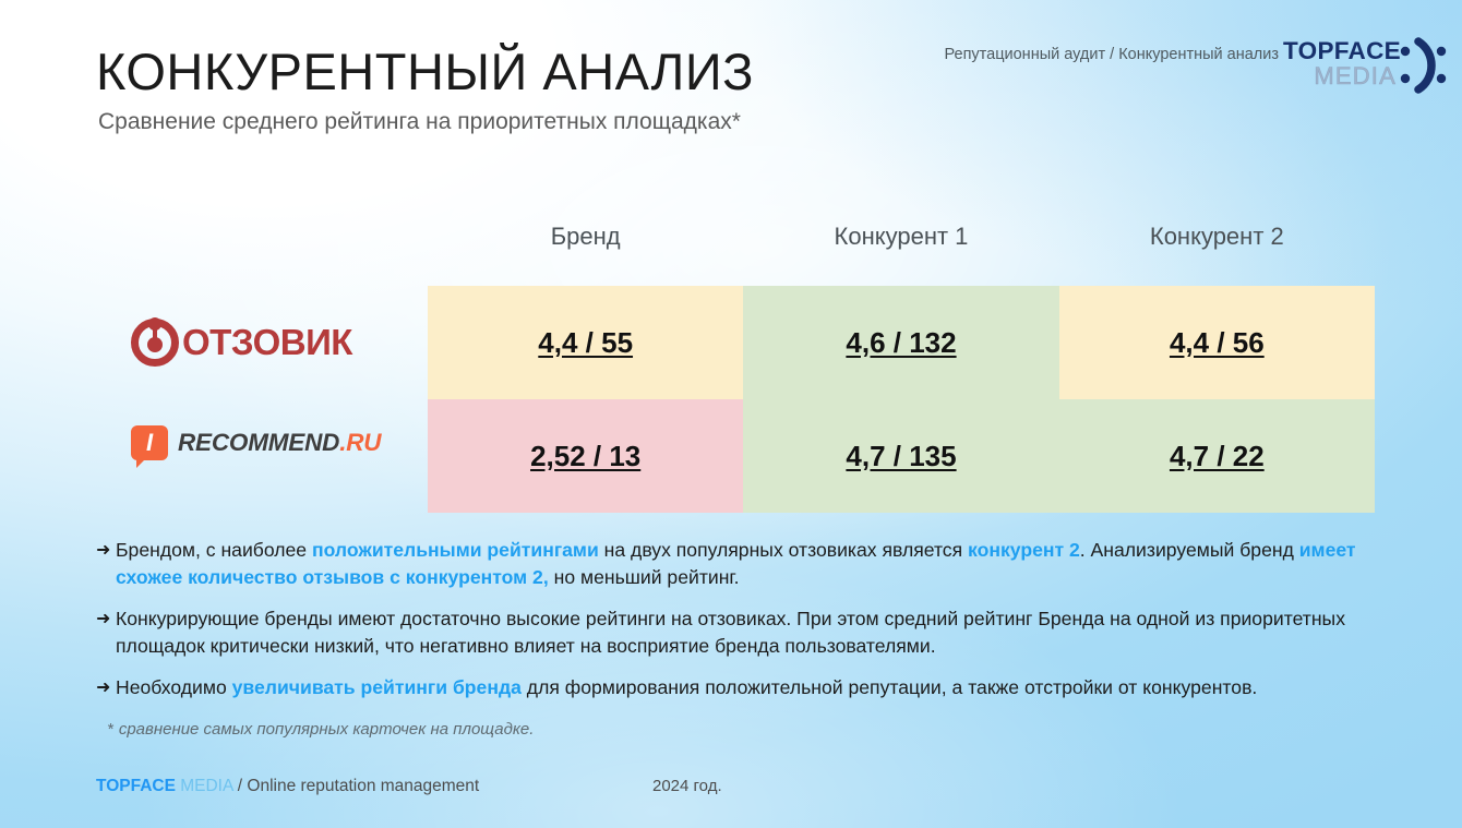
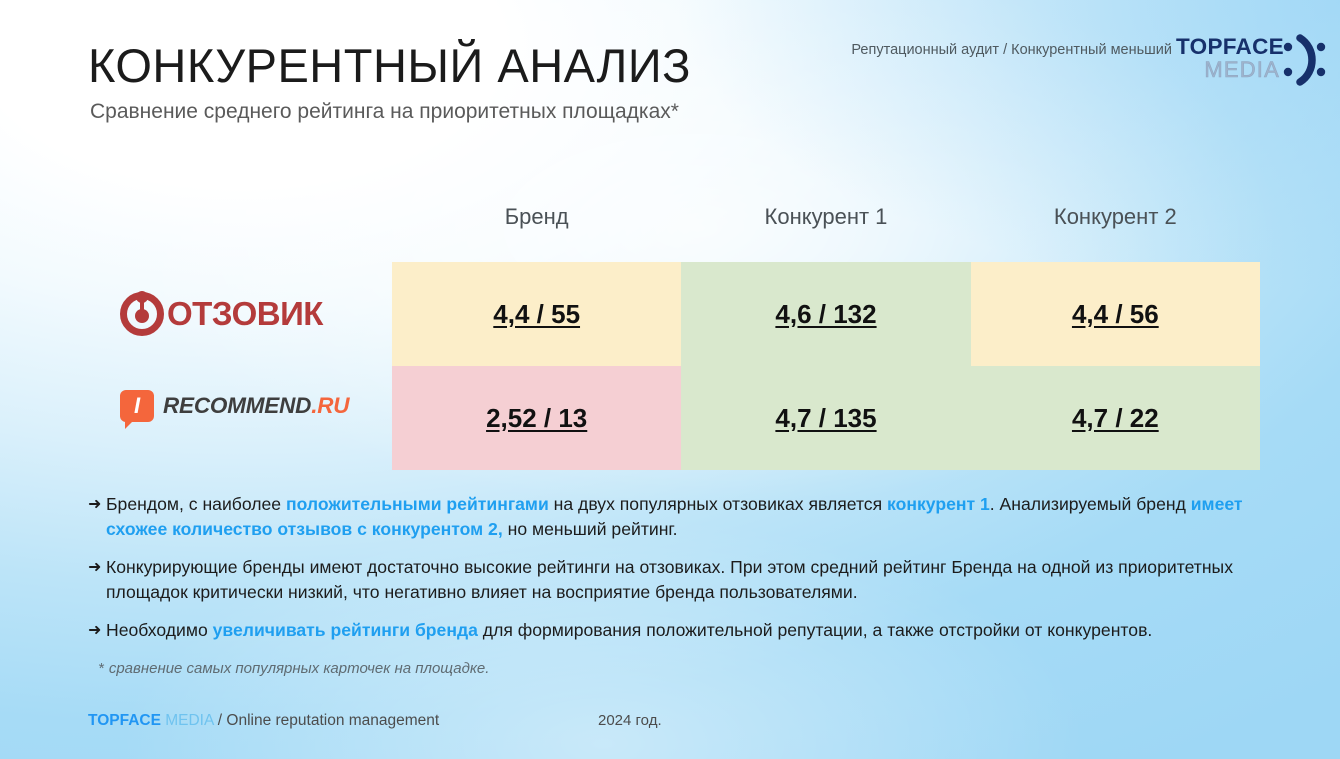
  КОНКУРЕНТНЫЙ АНАЛИЗ
  Сравнение среднего рейтинга на приоритетных площадках*
- Репутационный аудит / Конкурентный анализ
+ Репутационный аудит / Конкурентный меньший
  TOPFACE
  MEDIA
  Бренд
  Конкурент 1
  Конкурент 2
  4,4 / 55
  4,6 / 132
  4,4 / 56
  2,52 / 13
  4,7 / 135
  4,7 / 22
  ОТЗОВИК
  I
  RECOMMEND.RU
  ➜
- Брендом, с наиболее положительными рейтингами на двух популярных отзовиках является конкурент 2. Анализируемый бренд имеет схожее количество отзывов с конкурентом 2, но меньший рейтинг.
+ Брендом, с наиболее положительными рейтингами на двух популярных отзовиках является конкурент 1. Анализируемый бренд имеет схожее количество отзывов с конкурентом 2, но меньший рейтинг.
  ➜
  Конкурирующие бренды имеют достаточно высокие рейтинги на отзовиках. При этом средний рейтинг Бренда на одной из приоритетных площадок критически низкий, что негативно влияет на восприятие бренда пользователями.
  ➜
  Необходимо увеличивать рейтинги бренда для формирования положительной репутации, а также отстройки от конкурентов.
  * сравнение самых популярных карточек на площадке.
  TOPFACE MEDIA / Online reputation management
  2024 год.
